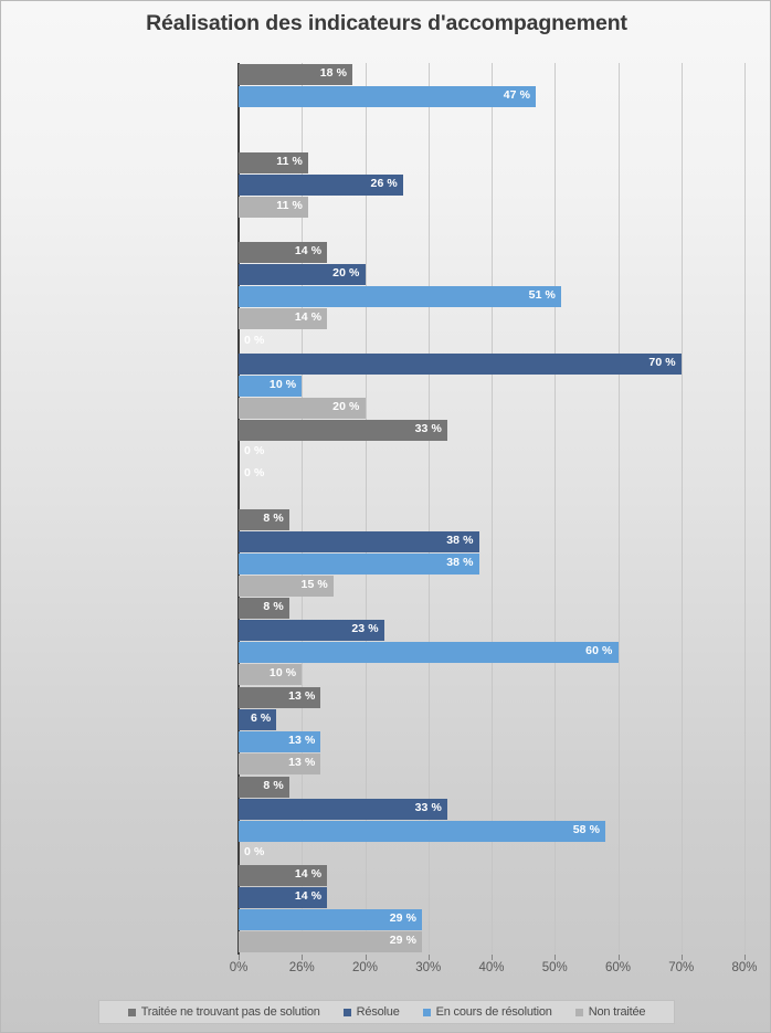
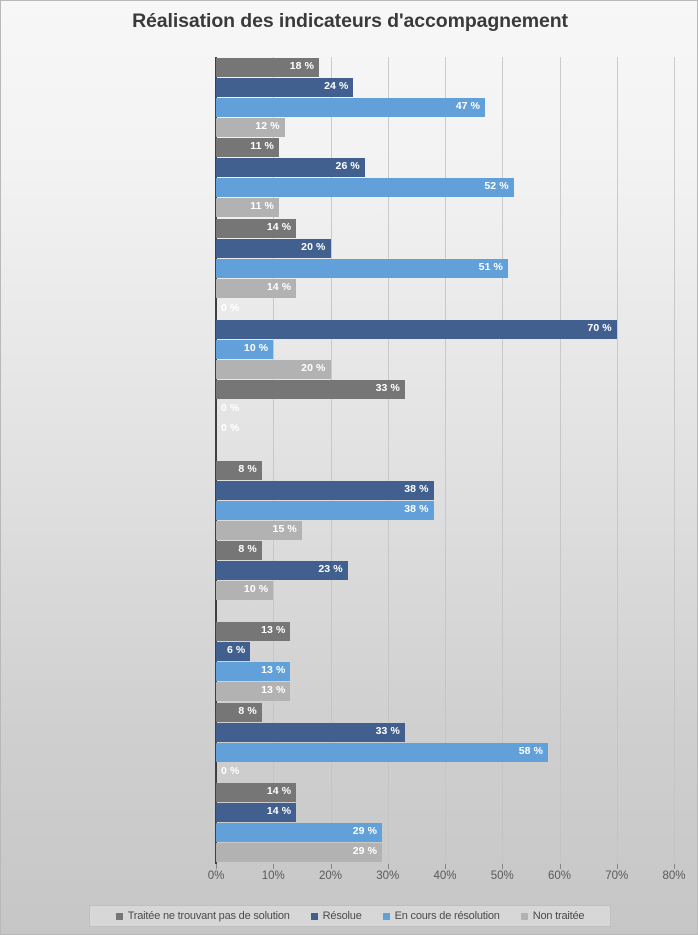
  Réalisation des indicateurs d'accompagnement
  18 %
+ 24 %
  47 %
+ 12 %
  11 %
  26 %
+ 52 %
  11 %
  14 %
  20 %
  51 %
  14 %
  70 %
  10 %
  20 %
  33 %
  0 %
  0 %
  8 %
  38 %
  38 %
  15 %
  8 %
  23 %
- 60 %
  10 %
  13 %
  6 %
  13 %
  13 %
  8 %
  33 %
  58 %
  0 %
  14 %
  14 %
  29 %
  29 %
  0%
- 26%
+ 10%
  20%
  30%
  40%
  50%
  60%
  70%
  80%
  Traitée ne trouvant pas de solution
  Résolue
  En cours de résolution
  Non traitée
